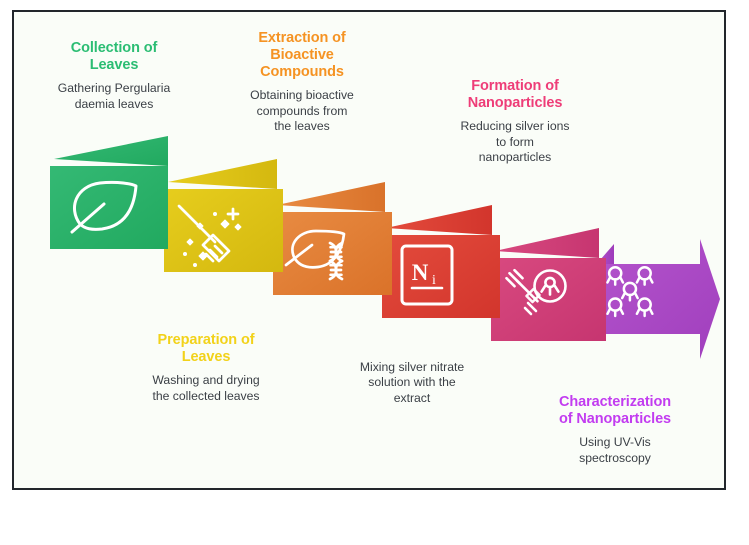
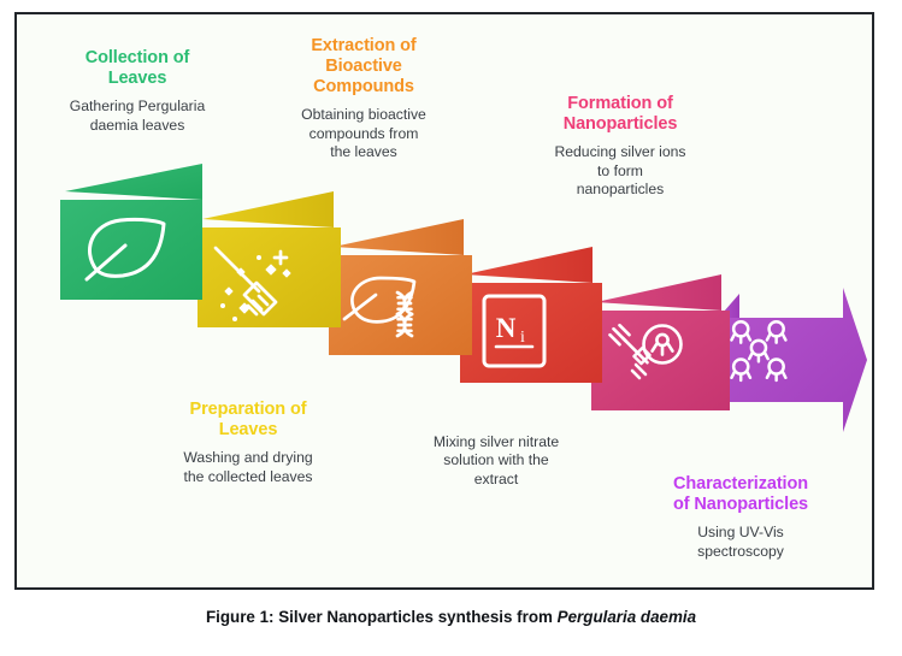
  Collection of
  Leaves
  Gathering Pergularia
  daemia leaves
  Preparation of
  Leaves
  Washing and drying
  the collected leaves
  Extraction of
  Bioactive
  Compounds
  Obtaining bioactive
  compounds from
  the leaves
  Mixing silver nitrate
  solution with the
  extract
  Formation of
  Nanoparticles
  Reducing silver ions
  to form
  nanoparticles
  Characterization
  of Nanoparticles
  Using UV-Vis
  spectroscopy
  N
  i
+ Figure 1: Silver Nanoparticles synthesis from Pergularia daemia
